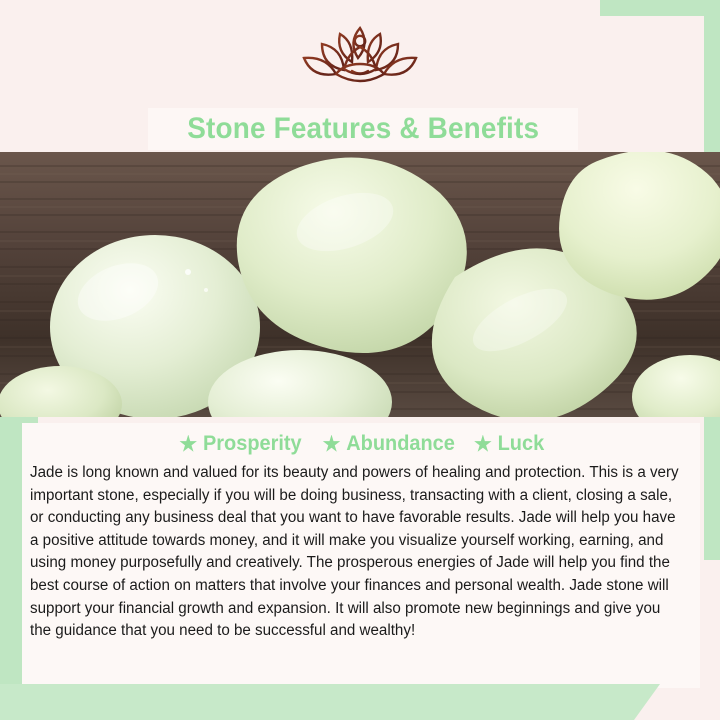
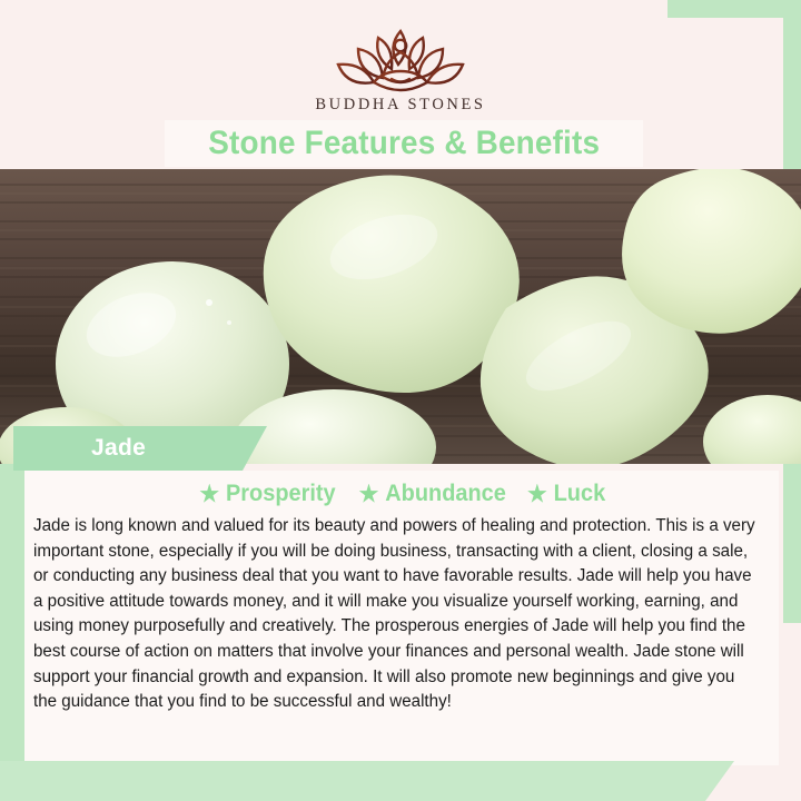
+ BUDDHA STONES
  Stone Features & Benefits
+ Jade
  Prosperity
  Abundance
  Luck
- Jade is long known and valued for its beauty and powers of healing and protection. This is a very important stone, especially if you will be doing business, transacting with a client, closing a sale, or conducting any business deal that you want to have favorable results. Jade will help you have a positive attitude towards money, and it will make you visualize yourself working, earning, and using money purposefully and creatively. The prosperous energies of Jade will help you find the best course of action on matters that involve your finances and personal wealth. Jade stone will support your financial growth and expansion. It will also promote new beginnings and give you the guidance that you need to be successful and wealthy!
+ Jade is long known and valued for its beauty and powers of healing and protection. This is a very important stone, especially if you will be doing business, transacting with a client, closing a sale, or conducting any business deal that you want to have favorable results. Jade will help you have a positive attitude towards money, and it will make you visualize yourself working, earning, and using money purposefully and creatively. The prosperous energies of Jade will help you find the best course of action on matters that involve your finances and personal wealth. Jade stone will support your financial growth and expansion. It will also promote new beginnings and give you the guidance that you find to be successful and wealthy!
